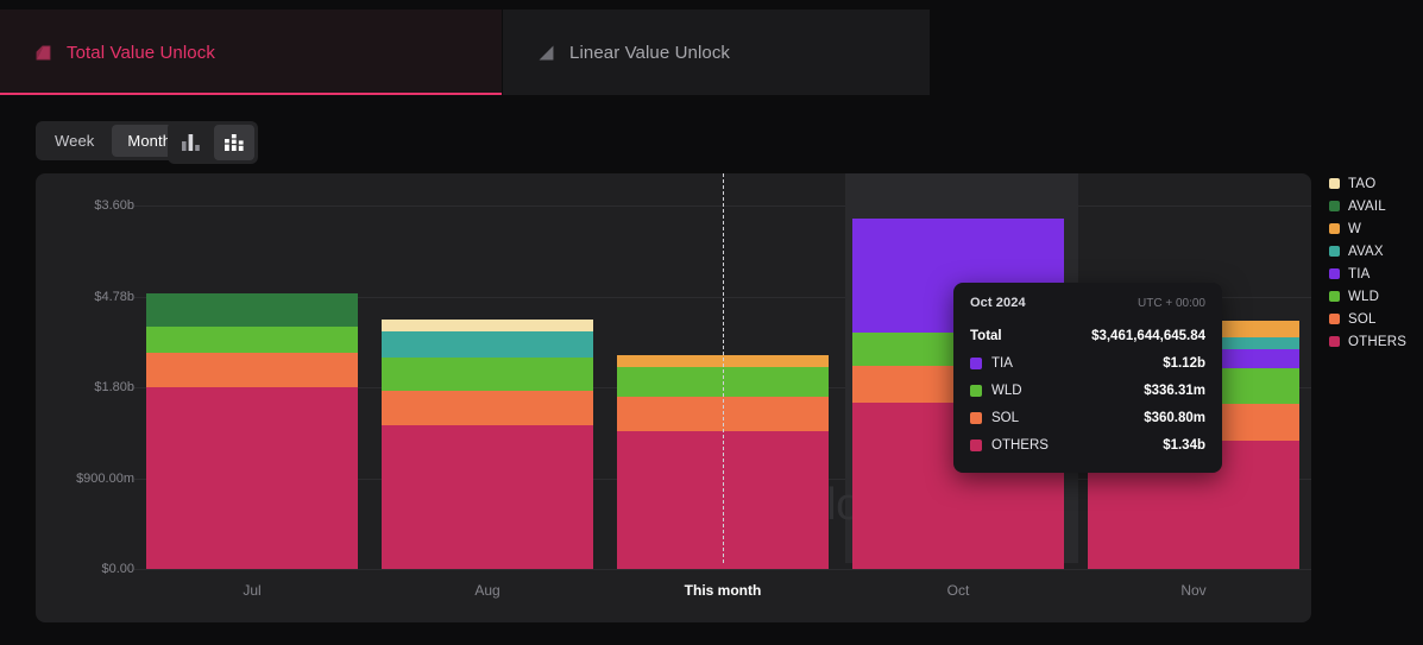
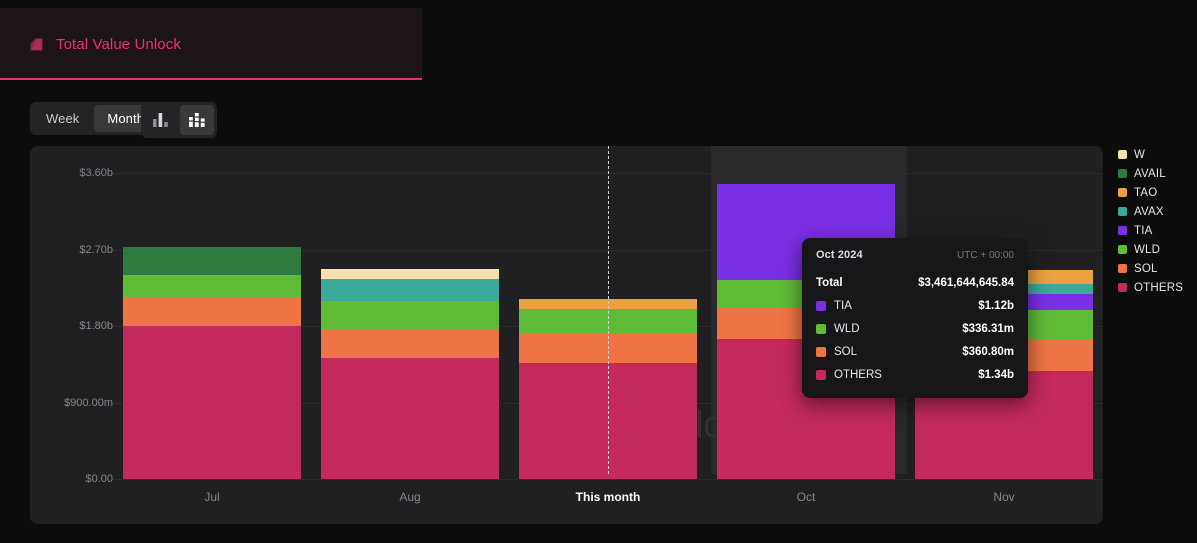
  Total Value Unlock
- Linear Value Unlock
  Week
  Mont
  $0.00
  $900.00m
  $1.80b
- $4.78b
+ $2.70b
  $3.60b
  Jul
  Aug
  This month
  Oct
  Nov
- TAO
+ W
  AVAIL
- W
+ TAO
  AVAX
  TIA
  WLD
  SOL
  OTHERS
  Oct 2024
  UTC + 00:00
  Total
  $3,461,644,645.84
  TIA
  $1.12b
  WLD
  $336.31m
  SOL
  $360.80m
  OTHERS
  $1.34b
